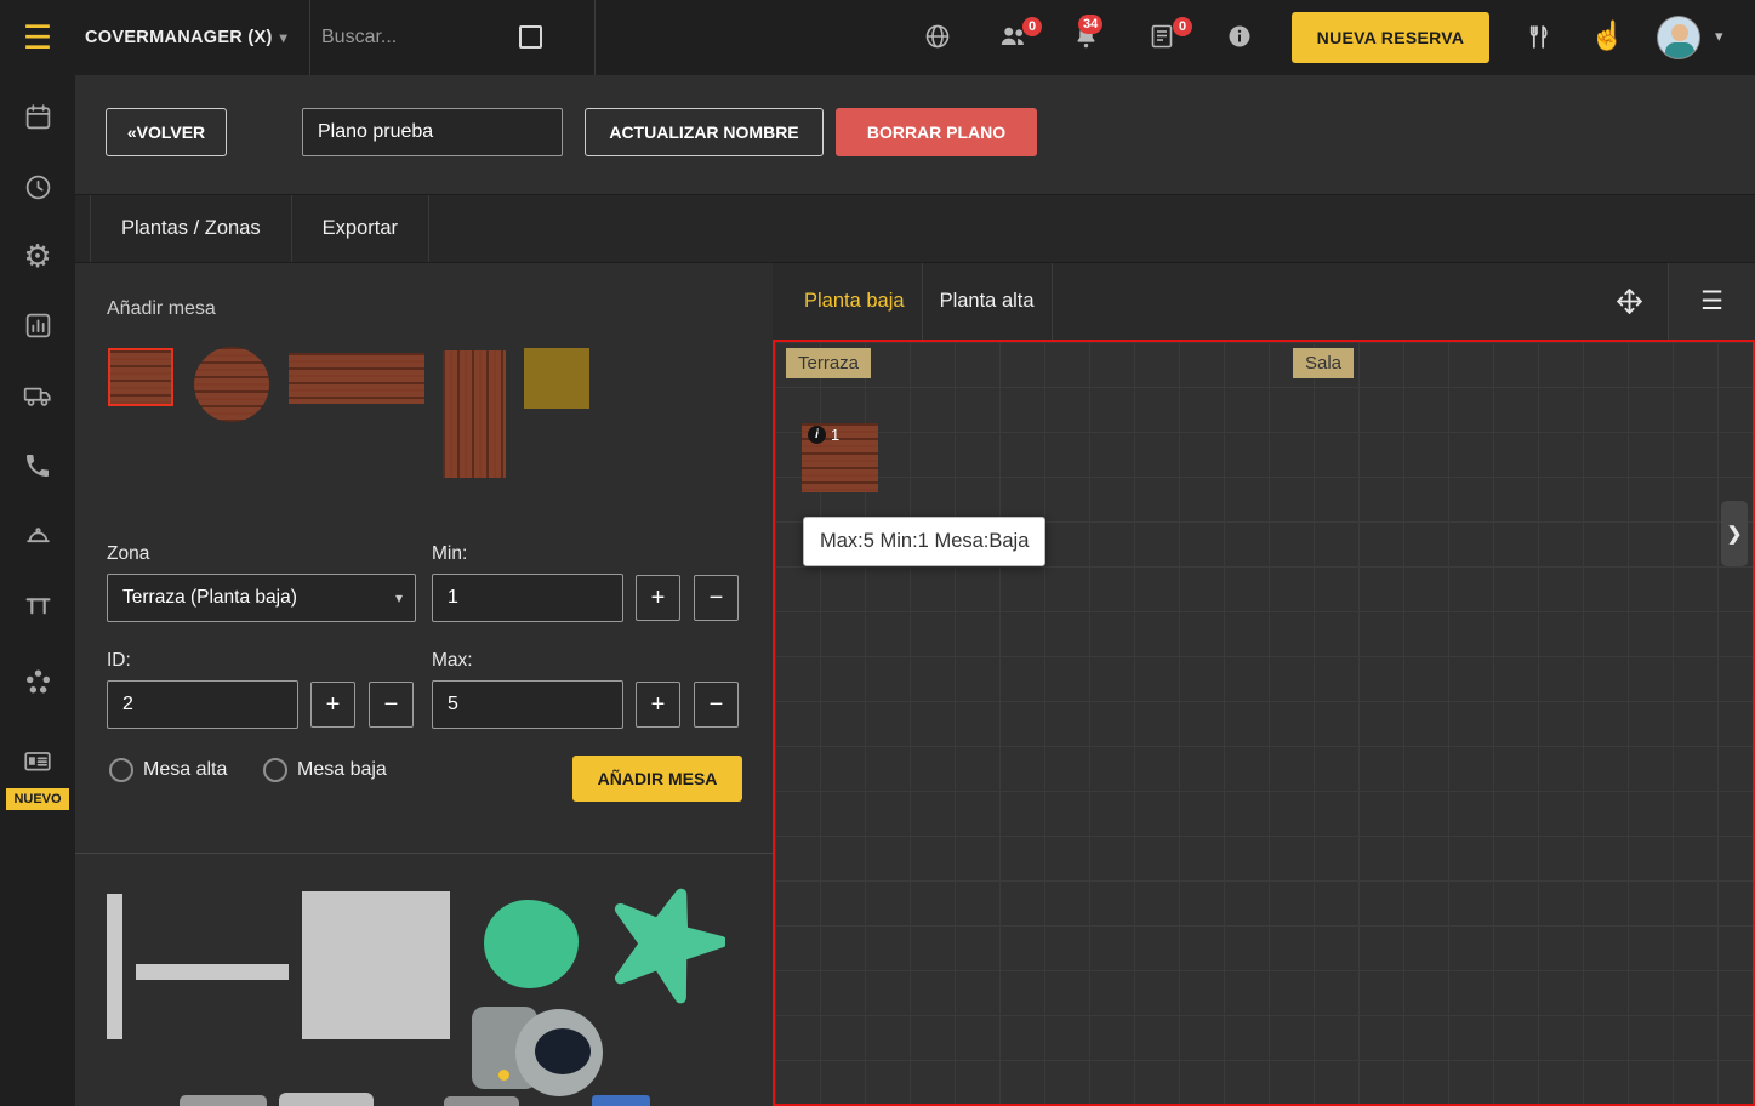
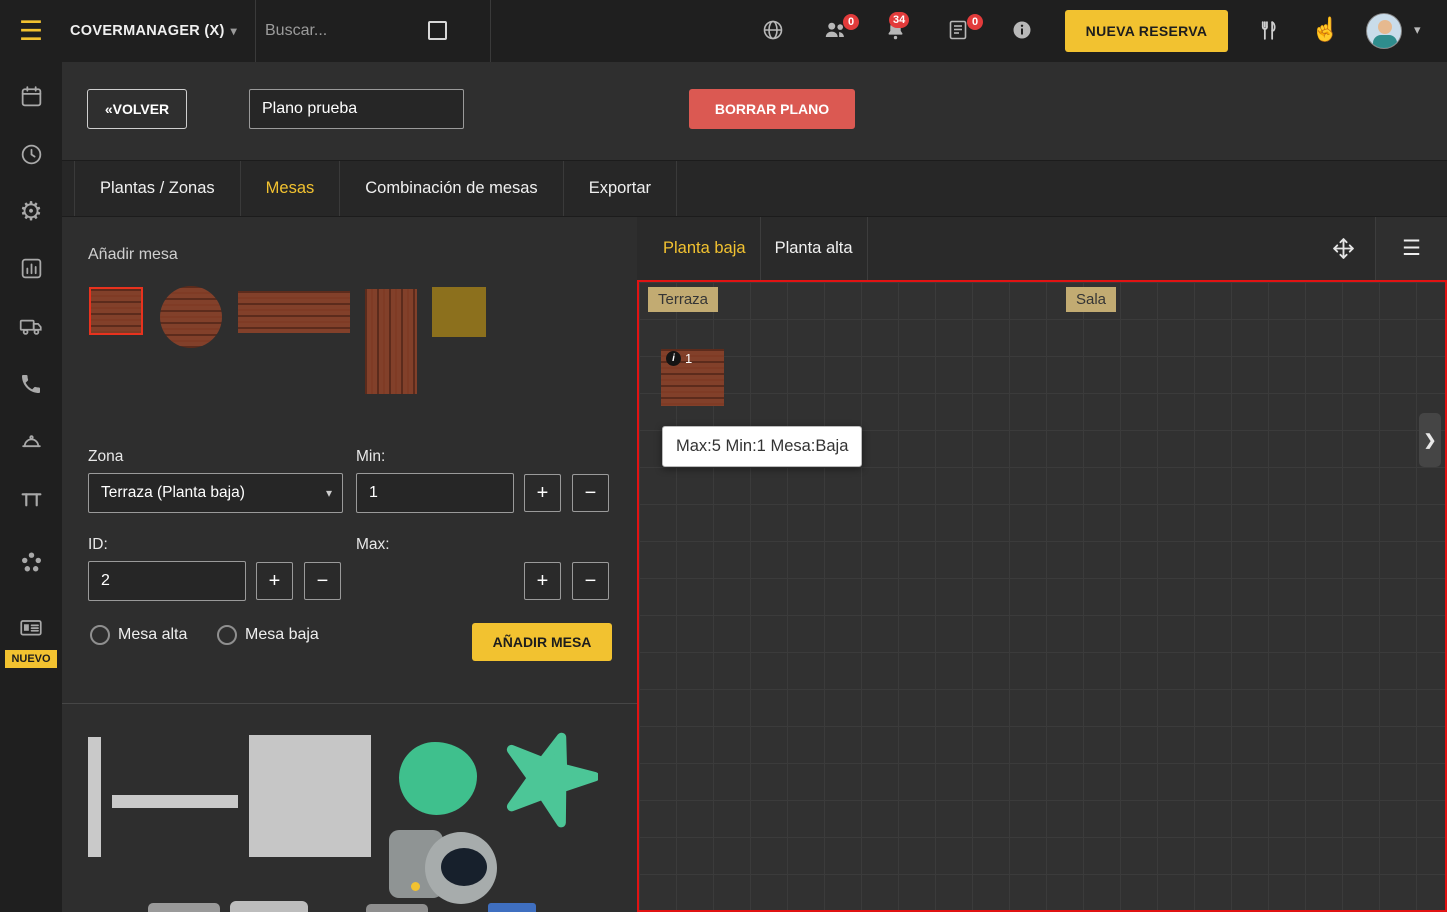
  ☰
  COVERMANAGER (X)
  ▾
  Buscar...
  0
  34
  0
  NUEVA RESERVA
  ☝
  ▾
  ⚙
  NUEVO
  «VOLVER
  Plano prueba
- ACTUALIZAR NOMBRE
  BORRAR PLANO
  Plantas / Zonas
+ Mesas
+ Combinación de mesas
  Exportar
  Añadir mesa
  Zona
  Terraza (Planta baja)
  ▾
  Min:
  1
  +
  −
  ID:
  2
  +
  −
  Max:
- 5
  +
  −
  Mesa alta
  Mesa baja
  AÑADIR MESA
  Planta baja
  Planta alta
  ☰
  Terraza
  Sala
  i
  1
  Max:5 Min:1 Mesa:Baja
  ❯
